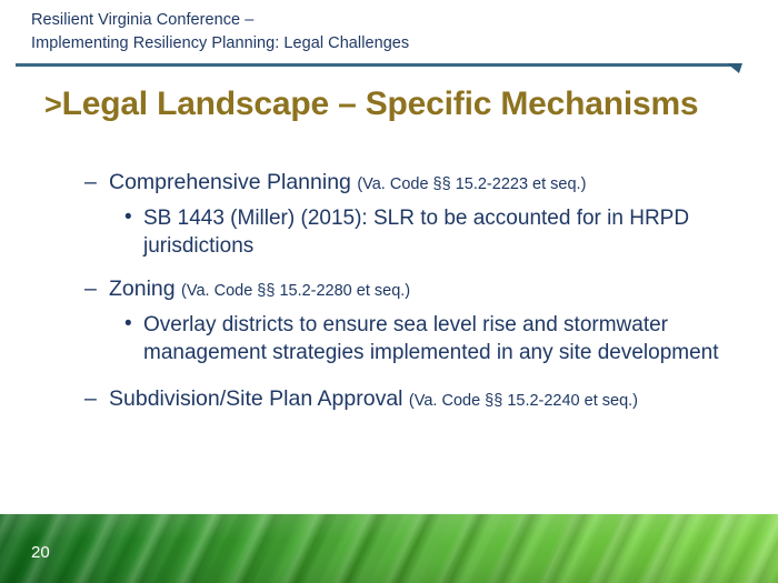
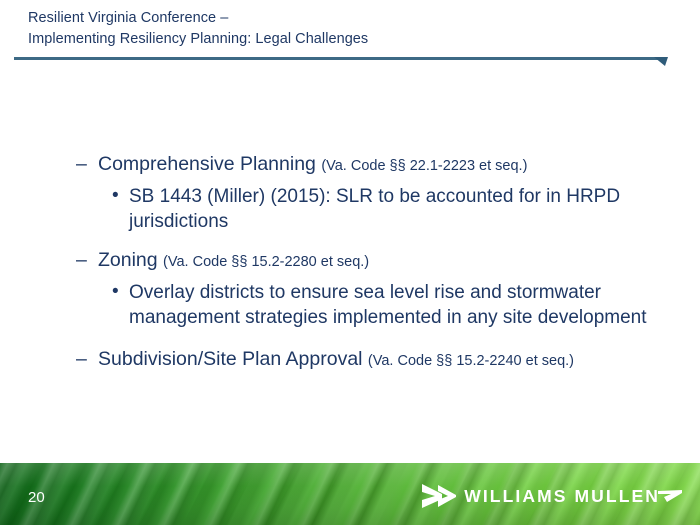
  Resilient Virginia Conference –
  Implementing Resiliency Planning: Legal Challenges
- >Legal Landscape – Specific Mechanisms
  –
- Comprehensive Planning (Va. Code §§ 15.2-2223 et seq.)
+ Comprehensive Planning (Va. Code §§ 22.1-2223 et seq.)
  •
  SB 1443 (Miller) (2015): SLR to be accounted for in HRPD jurisdictions
  –
  Zoning (Va. Code §§ 15.2-2280 et seq.)
  •
  Overlay districts to ensure sea level rise and stormwater management strategies implemented in any site development
  –
  Subdivision/Site Plan Approval (Va. Code §§ 15.2-2240 et seq.)
  20
+ WILLIAMS MULLEN
